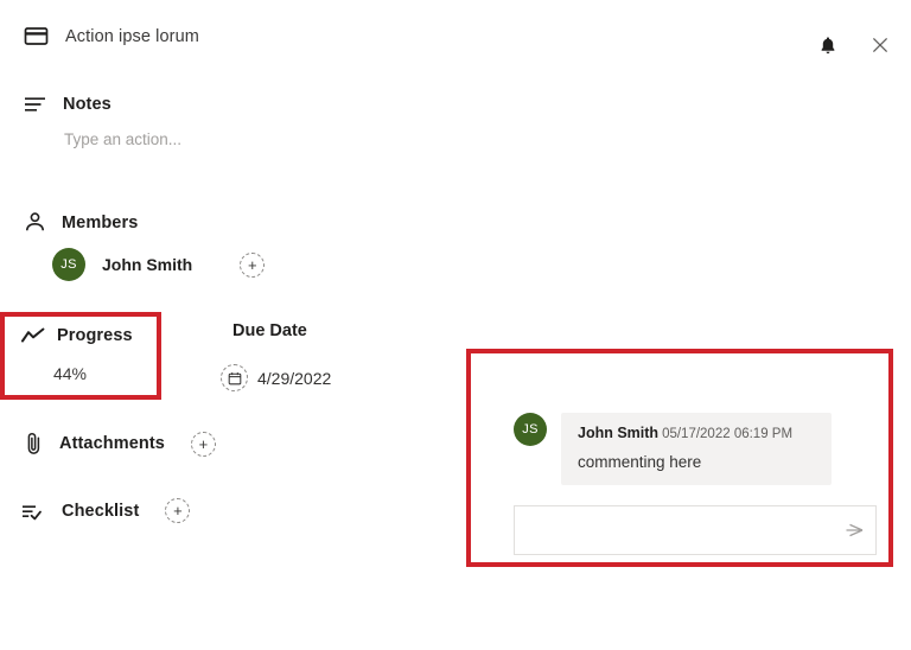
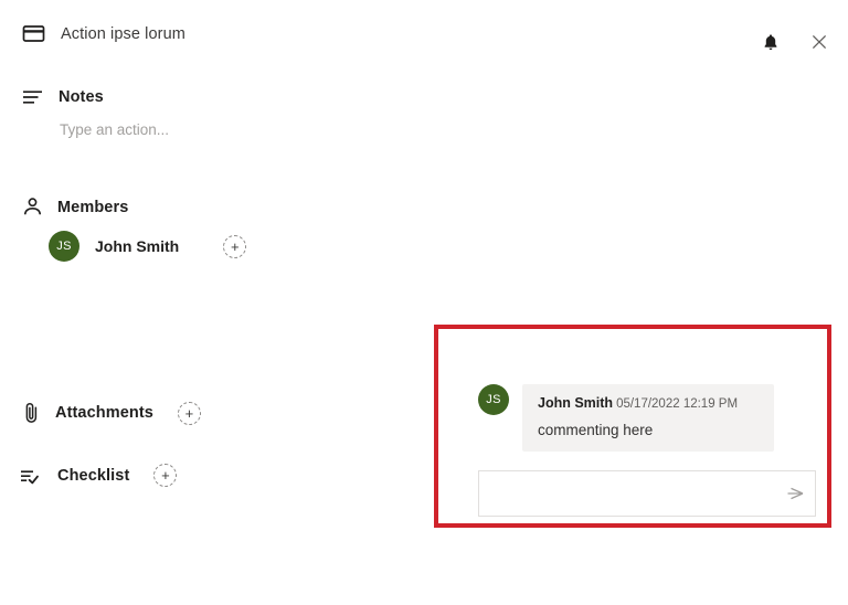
  Action ipse lorum
  Notes
  Type an action...
  Members
  JS
  John Smith
  +
- Progress
- 44%
- Due Date
- 4/29/2022
  Attachments
  +
  Checklist
  +
  JS
- John Smith 05/17/2022 06:19 PM
+ John Smith 05/17/2022 12:19 PM
  commenting here
